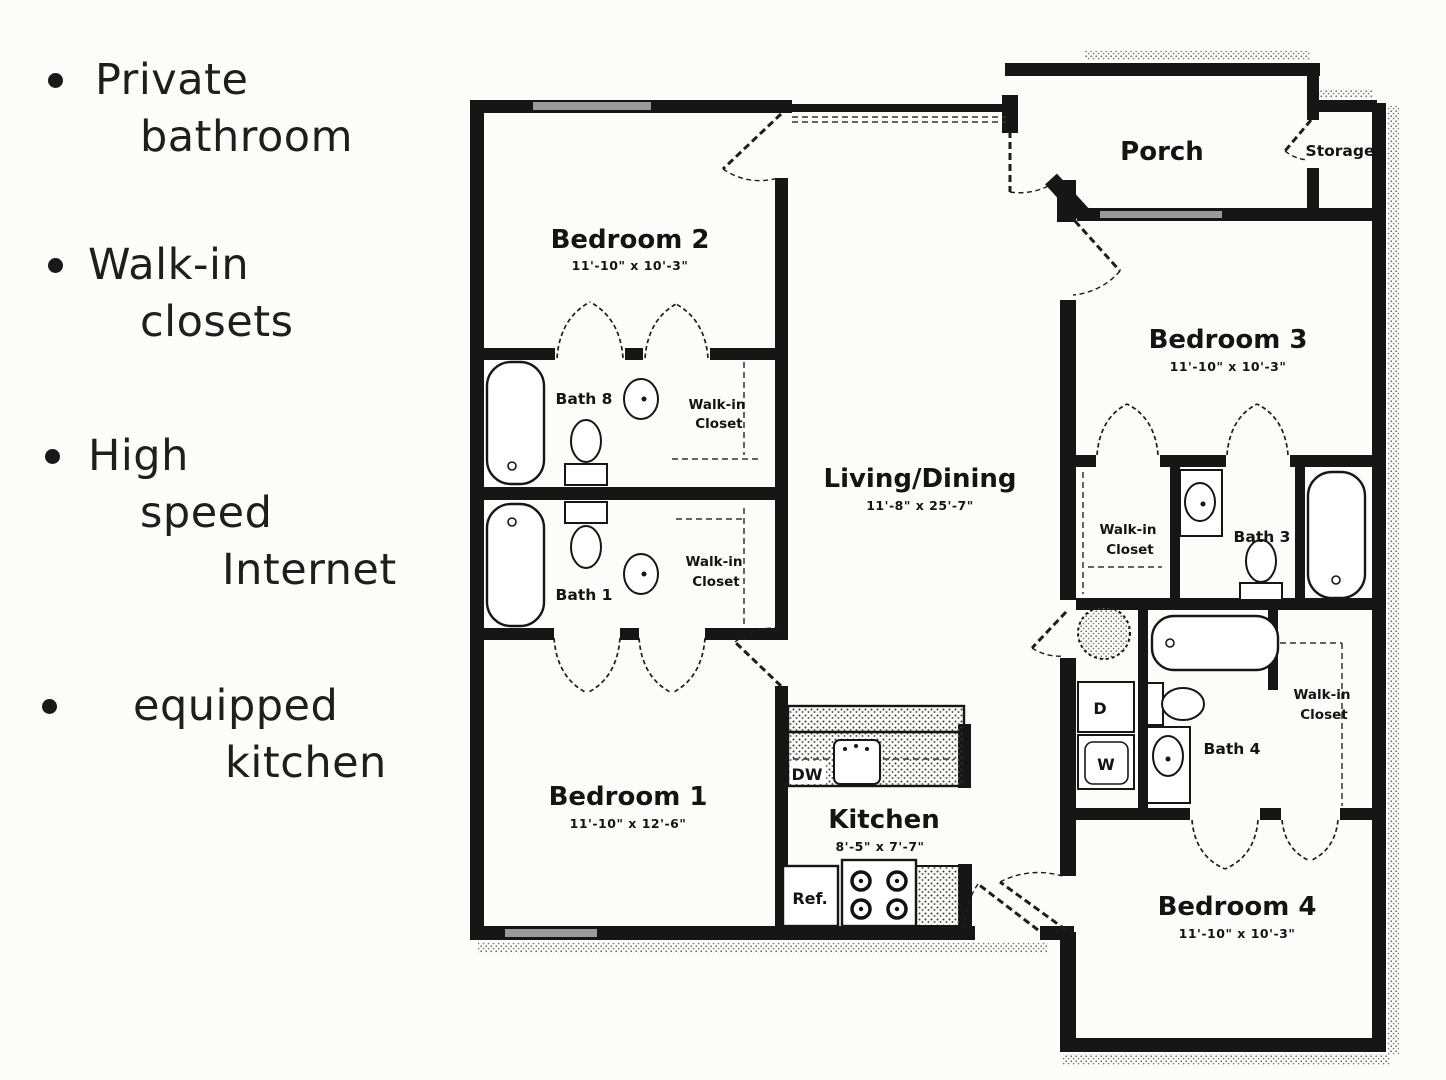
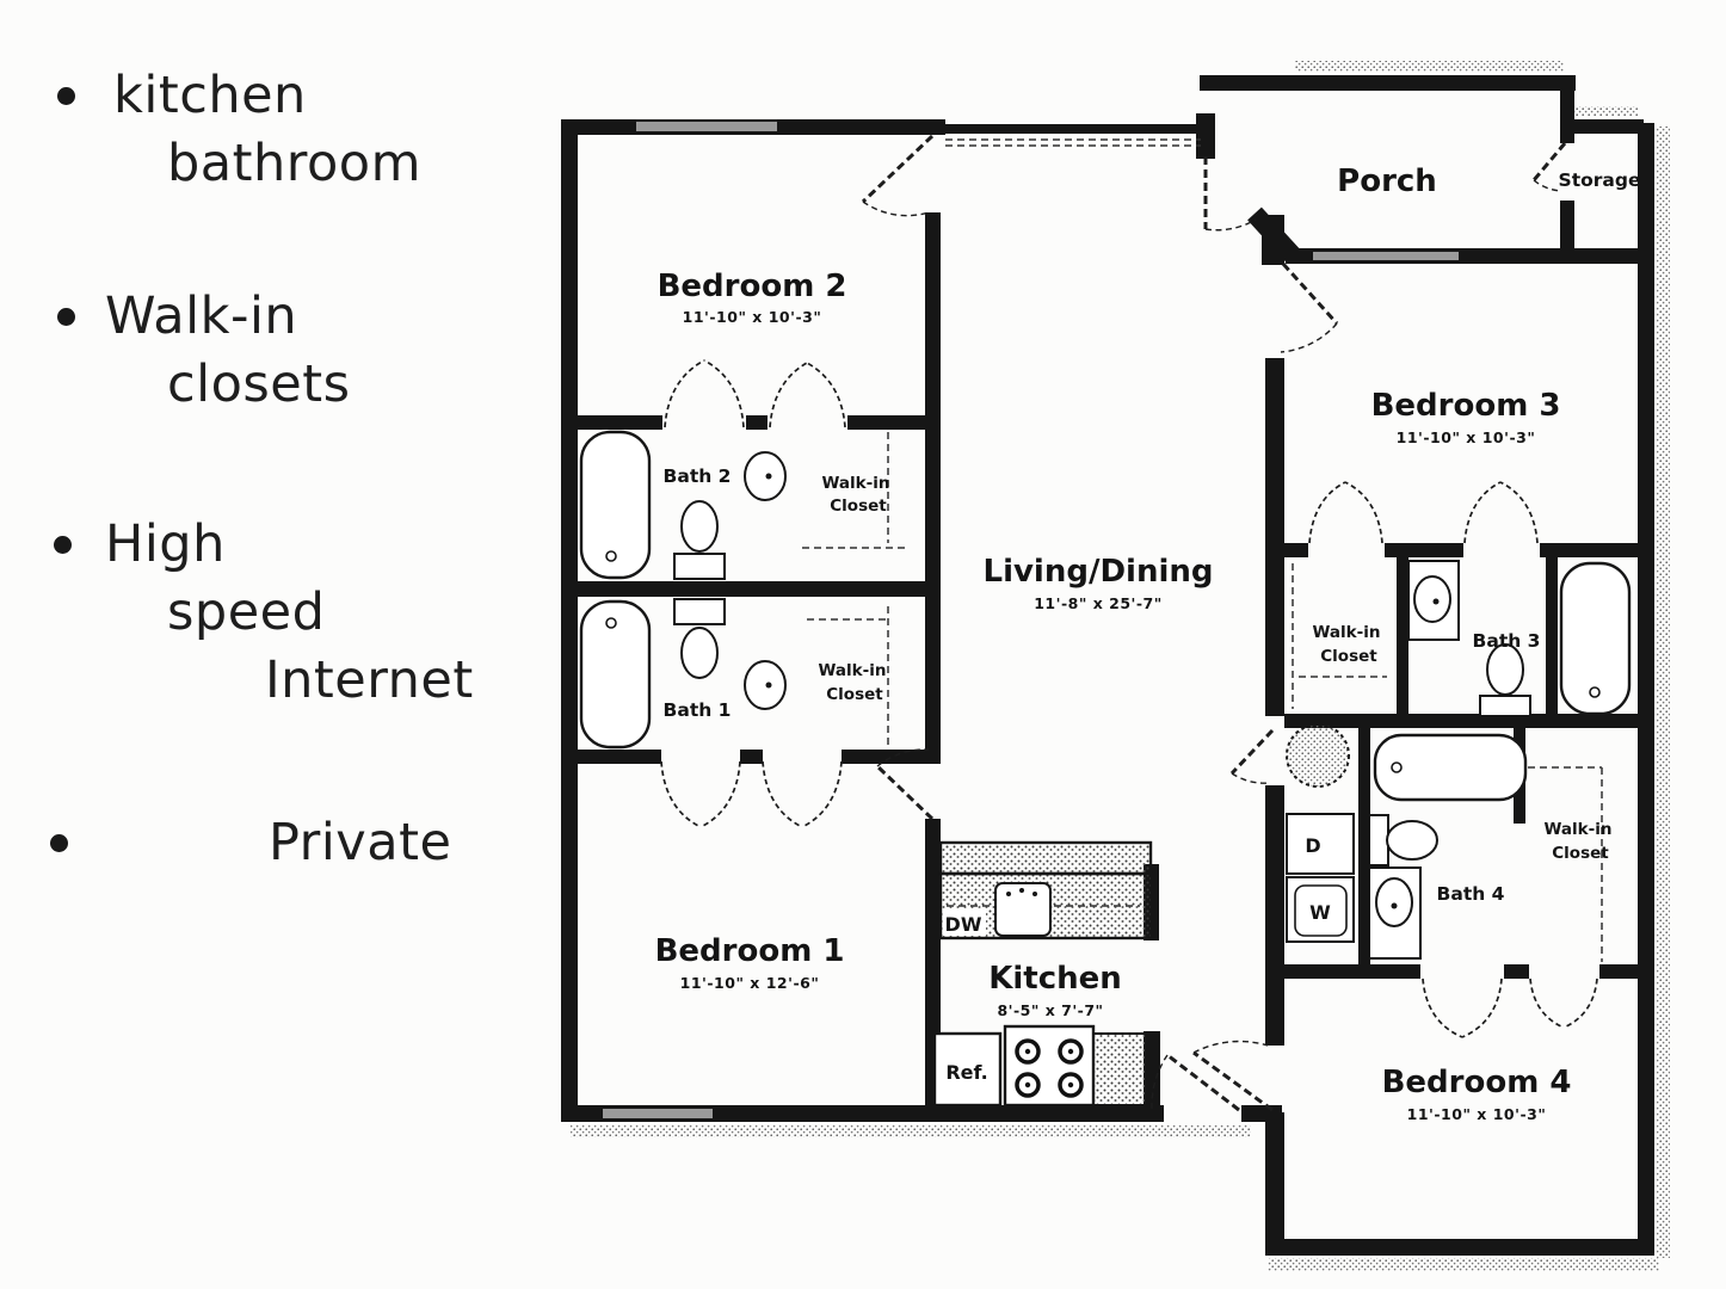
- Private
+ kitchen
  bathroom
  Walk-in
  closets
  High
  speed
  Internet
- equipped
- kitchen
+ Private
  Bedroom 2
  11'-10" x 10'-3"
  Bedroom 3
  11'-10" x 10'-3"
  Bedroom 1
  11'-10" x 12'-6"
  Bedroom 4
  11'-10" x 10'-3"
  Living/Dining
  11'-8" x 25'-7"
  Kitchen
  8'-5" x 7'-7"
  Porch
  Storage
- Bath 8
+ Bath 2
  Bath 1
  Bath 3
  Bath 4
  Walk-in
  Closet
  Walk-in
  Closet
  Walk-in
  Closet
  Walk-in
  Closet
  DW
  Ref.
  D
  W
